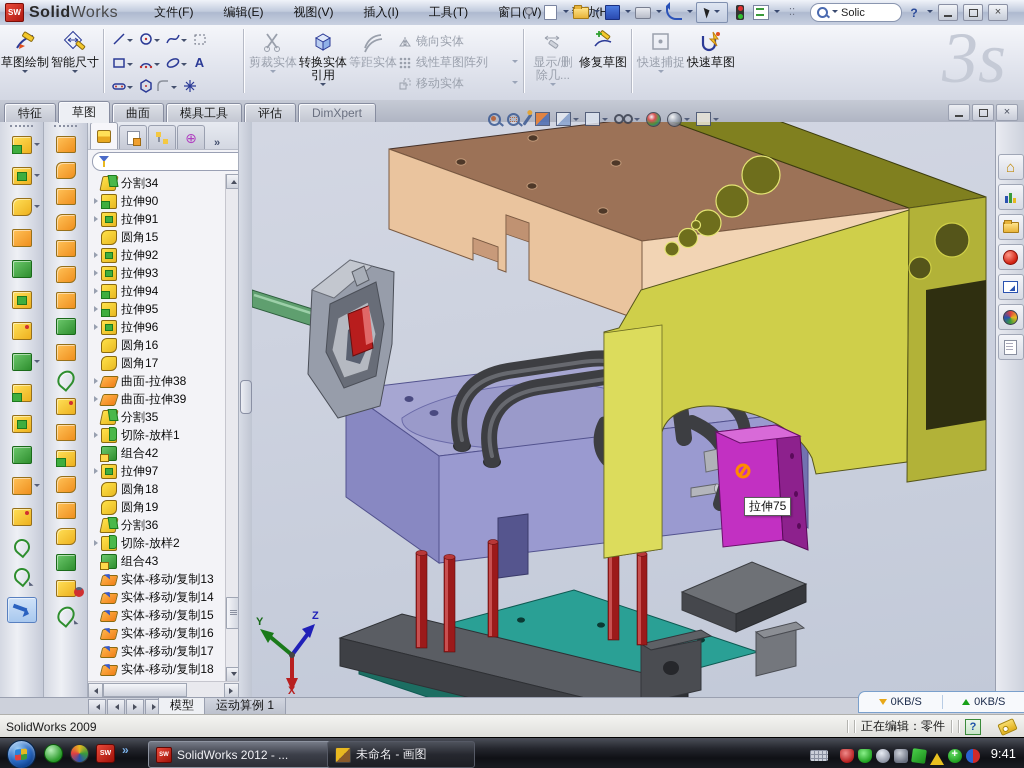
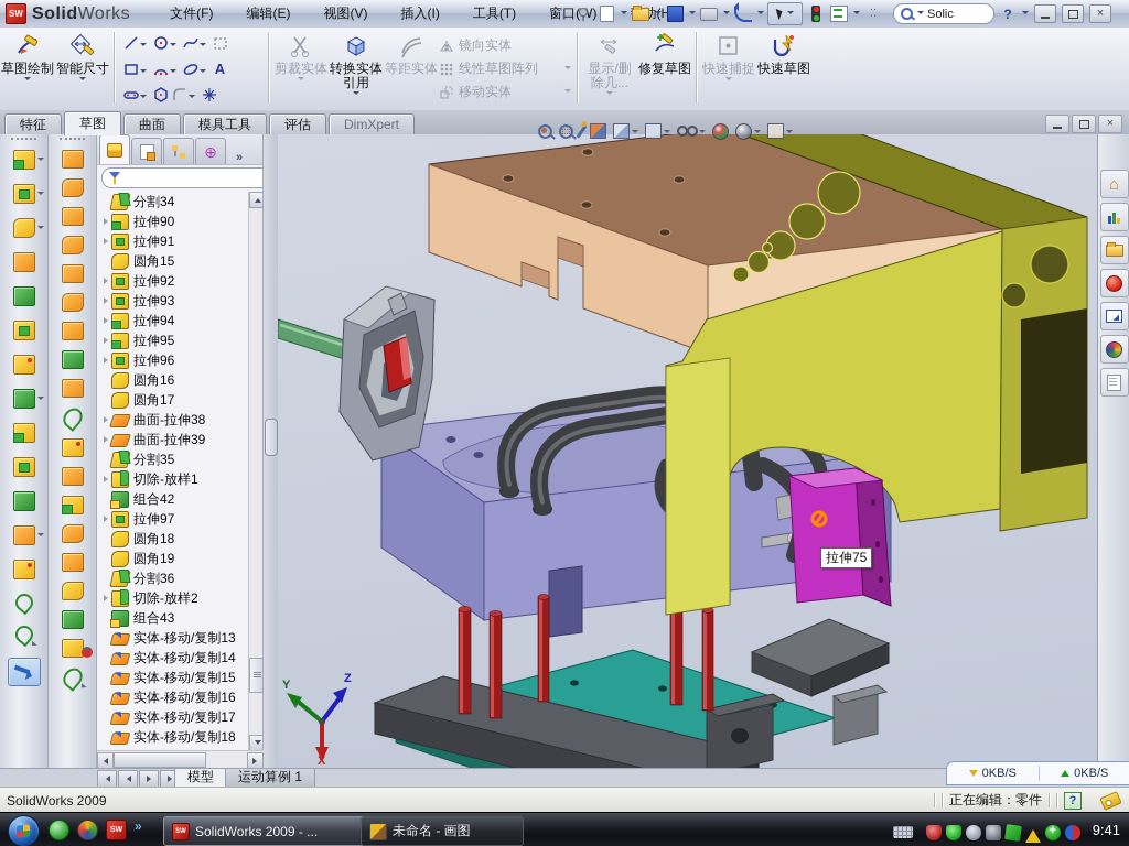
  SW
  SolidWorks
  文件(F)
  编辑(E)
  视图(V)
  插入(I)
  工具(T)
  窗口()
  ⁚⁚
  Solic
  ?
  ×
- 3s
  草图绘制
  智能尺寸
  A
  剪裁实体
  转换实体引用
  等距实体
  镜向实体
  线性草图阵列
  移动实体
  显示/删除几...
  修复草图
  快速捕捉
  快速草图
  特征 草图 曲面 模具工具 评估 DimXpert
  ×
  ⊕
  »
  分割34
  拉伸90
  拉伸91
  圆角15
  拉伸92
  拉伸93
  拉伸94
  拉伸95
  拉伸96
  圆角16
  圆角17
  曲面-拉伸38
  曲面-拉伸39
  分割35
  切除-放样1
  组合42
  拉伸97
  圆角18
  圆角19
  分割36
  切除-放样2
  组合43
  实体-移动/复制13
  实体-移动/复制14
  实体-移动/复制15
  实体-移动/复制16
  实体-移动/复制17
  实体-移动/复制18
  Y
  Z
  X
  拉伸75
  ⌂
  模型
  运动算例 1
  0KB/S
  0KB/S
  SolidWorks 2009
  正在编辑：零件
  ?
  »
- SolidWorks 2012 - ...
+ SolidWorks 2009 - ...
  未命名 - 画图
  9:41
